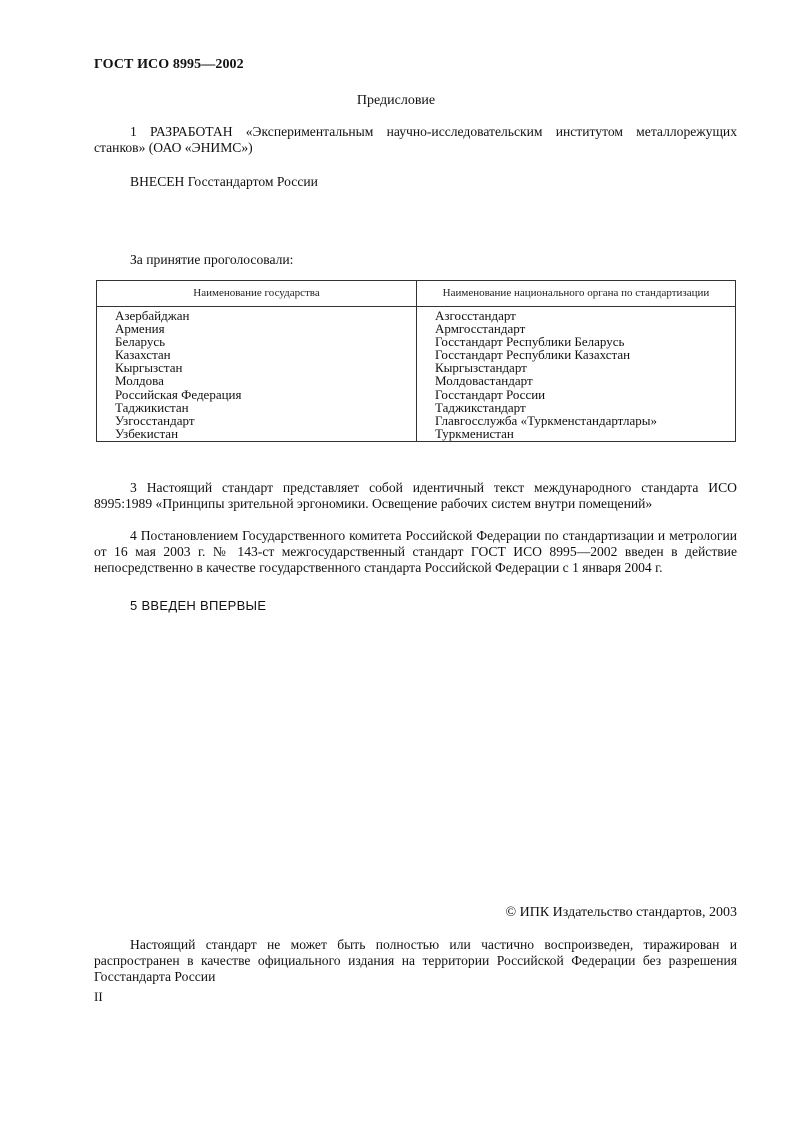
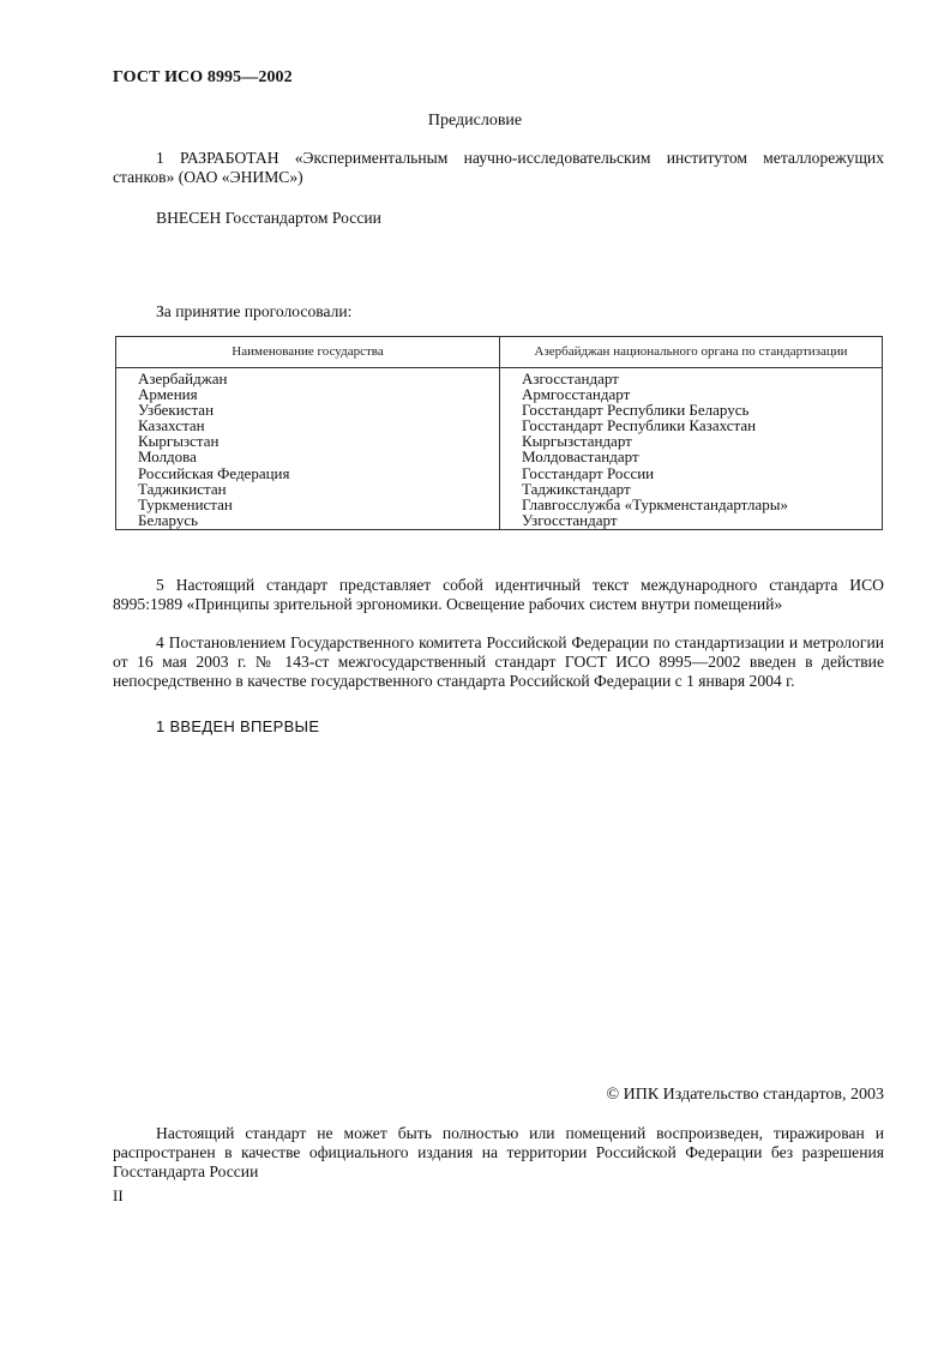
  ГОСТ ИСО 8995—2002
  Предисловие
  1 РАЗРАБОТАН «Экспериментальным научно-исследовательским институтом металлорежущих станков» (ОАО «ЭНИМС»)
  ВНЕСЕН Госстандартом России
  За принятие проголосовали:
  Наименование государства
- Наименование национального органа по стандартизации
+ Азербайджан национального органа по стандартизации
  Азербайджан
  Армения
- Беларусь
+ Узбекистан
  Казахстан
  Кыргызстан
  Молдова
  Российская Федерация
  Таджикистан
- Узгосстандарт
+ Туркменистан
- Узбекистан
+ Беларусь
  Азгосстандарт
  Армгосстандарт
  Госстандарт Республики Беларусь
  Госстандарт Республики Казахстан
  Кыргызстандарт
  Молдовастандарт
  Госстандарт России
  Таджикстандарт
  Главгосслужба «Туркменстандартлары»
- Туркменистан
+ Узгосстандарт
- 3 Настоящий стандарт представляет собой идентичный текст международного стандарта ИСО 8995:1989 «Принципы зрительной эргономики. Освещение рабочих систем внутри помещений»
+ 5 Настоящий стандарт представляет собой идентичный текст международного стандарта ИСО 8995:1989 «Принципы зрительной эргономики. Освещение рабочих систем внутри помещений»
  4 Постановлением Государственного комитета Российской Федерации по стандартизации и метрологии от 16 мая 2003 г. № 143-ст межгосударственный стандарт ГОСТ ИСО 8995—2002 введен в действие непосредственно в качестве государственного стандарта Российской Федерации с 1 января 2004 г.
- 5 ВВЕДЕН ВПЕРВЫЕ
+ 1 ВВЕДЕН ВПЕРВЫЕ
  © ИПК Издательство стандартов, 2003
- Настоящий стандарт не может быть полностью или частично воспроизведен, тиражирован и распространен в качестве официального издания на территории Российской Федерации без разрешения Госстандарта России
+ Настоящий стандарт не может быть полностью или помещений воспроизведен, тиражирован и распространен в качестве официального издания на территории Российской Федерации без разрешения Госстандарта России
  II
